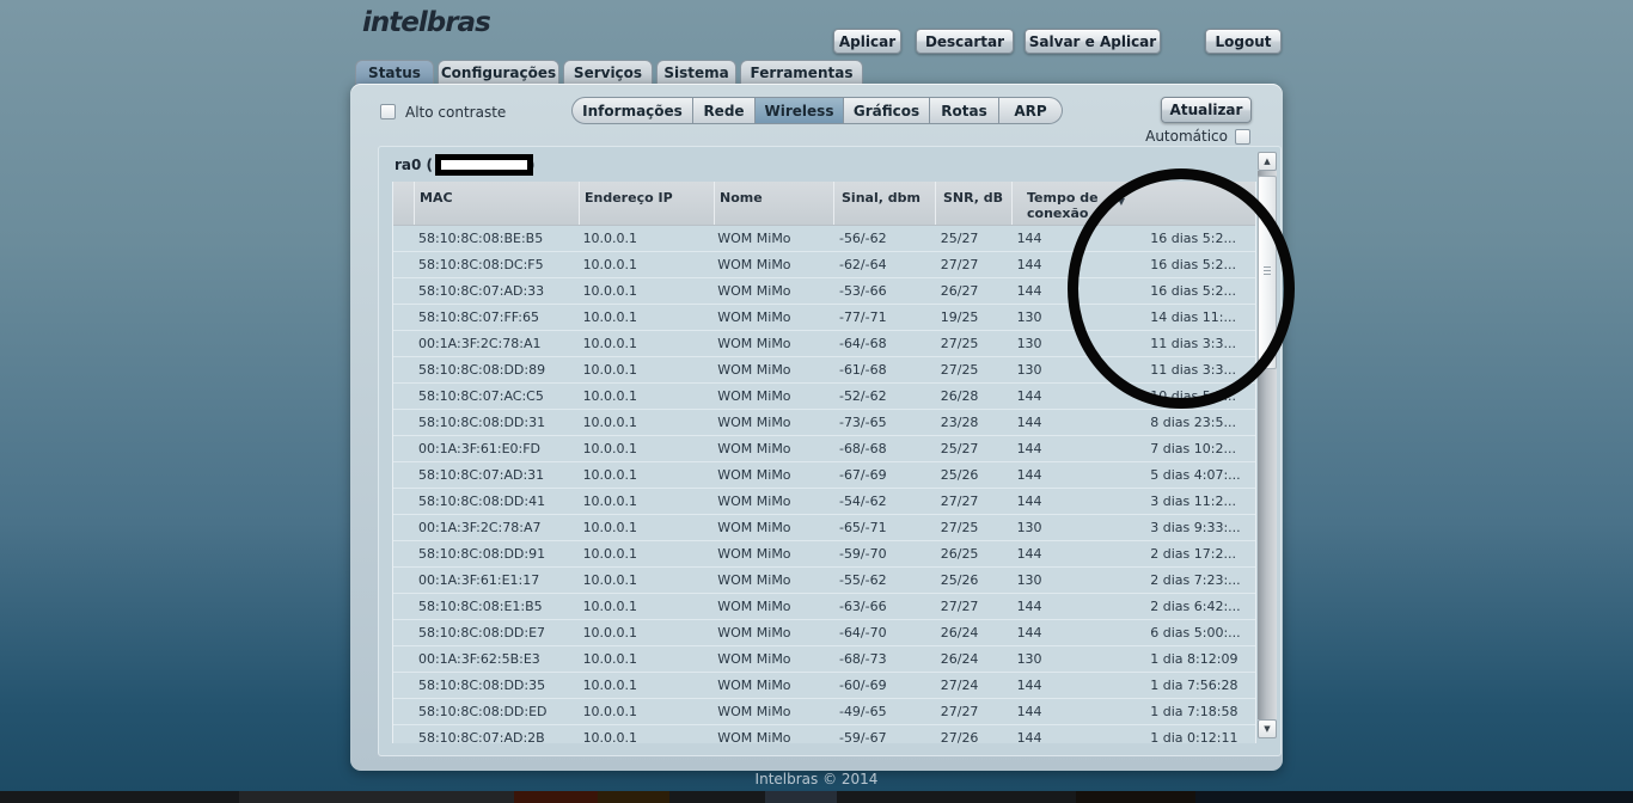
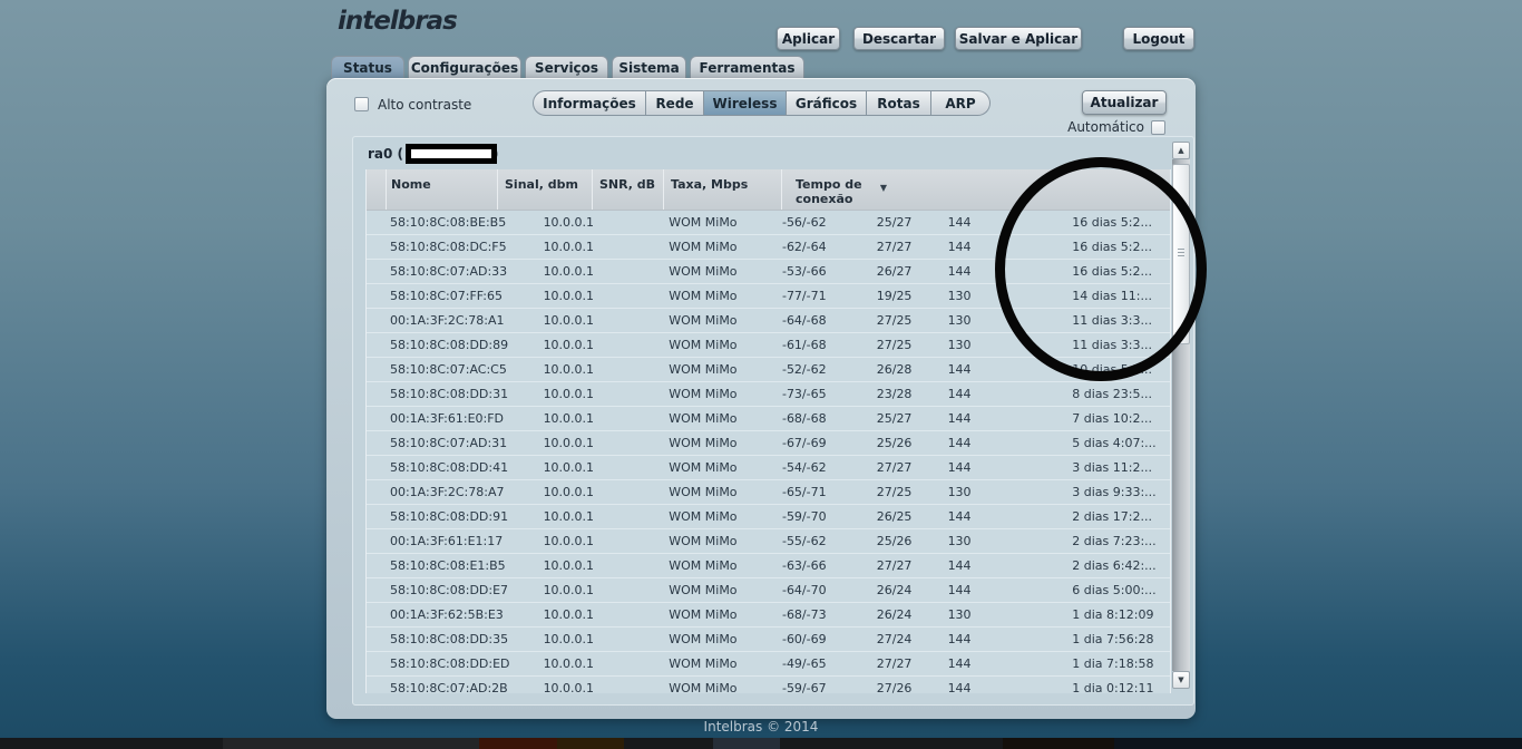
  intelbras
  Aplicar
  Descartar
  Salvar e Aplicar
  Logout
  Status
  Configurações
  Serviços
  Sistema
  Ferramentas
  Alto contraste
  Informações
  Rede
  Wireless
  Gráficos
  Rotas
  ARP
  Atualizar
  Automático
  ra0 (
- MAC
- Endereço IP
  Nome
  Sinal, dbm
  SNR, dB
+ Taxa, Mbps
  Tempo de conexão
  ▼
  58:10:8C:08:BE:B5
  10.0.0.1
  WOM MiMo
  -56/-62
  25/27
  144
  16 dias 5:2...
  58:10:8C:08:DC:F5
  10.0.0.1
  WOM MiMo
  -62/-64
  27/27
  144
  16 dias 5:2...
  58:10:8C:07:AD:33
  10.0.0.1
  WOM MiMo
  -53/-66
  26/27
  144
  16 dias 5:2...
  58:10:8C:07:FF:65
  10.0.0.1
  WOM MiMo
  -77/-71
  19/25
  130
  14 dias 11:...
  00:1A:3F:2C:78:A1
  10.0.0.1
  WOM MiMo
  -64/-68
  27/25
  130
  11 dias 3:3...
  58:10:8C:08:DD:89
  10.0.0.1
  WOM MiMo
  -61/-68
  27/25
  130
  11 dias 3:3...
  58:10:8C:07:AC:C5
  10.0.0.1
  WOM MiMo
  -52/-62
  26/28
  144
  10 dias 5:5...
  58:10:8C:08:DD:31
  10.0.0.1
  WOM MiMo
  -73/-65
  23/28
  144
  8 dias 23:5...
  00:1A:3F:61:E0:FD
  10.0.0.1
  WOM MiMo
  -68/-68
  25/27
  144
  7 dias 10:2...
  58:10:8C:07:AD:31
  10.0.0.1
  WOM MiMo
  -67/-69
  25/26
  144
  5 dias 4:07:...
  58:10:8C:08:DD:41
  10.0.0.1
  WOM MiMo
  -54/-62
  27/27
  144
  3 dias 11:2...
  00:1A:3F:2C:78:A7
  10.0.0.1
  WOM MiMo
  -65/-71
  27/25
  130
  3 dias 9:33:...
  58:10:8C:08:DD:91
  10.0.0.1
  WOM MiMo
  -59/-70
  26/25
  144
  2 dias 17:2...
  00:1A:3F:61:E1:17
  10.0.0.1
  WOM MiMo
  -55/-62
  25/26
  130
  2 dias 7:23:...
  58:10:8C:08:E1:B5
  10.0.0.1
  WOM MiMo
  -63/-66
  27/27
  144
  2 dias 6:42:...
  58:10:8C:08:DD:E7
  10.0.0.1
  WOM MiMo
  -64/-70
  26/24
  144
  6 dias 5:00:...
  00:1A:3F:62:5B:E3
  10.0.0.1
  WOM MiMo
  -68/-73
  26/24
  130
  1 dia 8:12:09
  58:10:8C:08:DD:35
  10.0.0.1
  WOM MiMo
  -60/-69
  27/24
  144
  1 dia 7:56:28
  58:10:8C:08:DD:ED
  10.0.0.1
  WOM MiMo
  -49/-65
  27/27
  144
  1 dia 7:18:58
  58:10:8C:07:AD:2B
  10.0.0.1
  WOM MiMo
  -59/-67
  27/26
  144
  1 dia 0:12:11
  ▲
  ▼
  Intelbras © 2014
